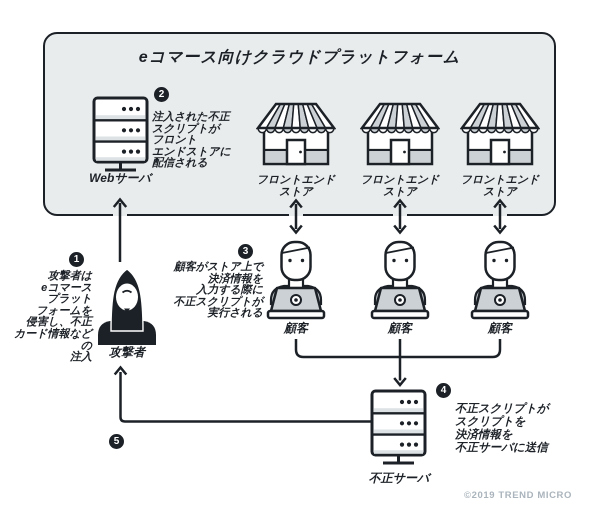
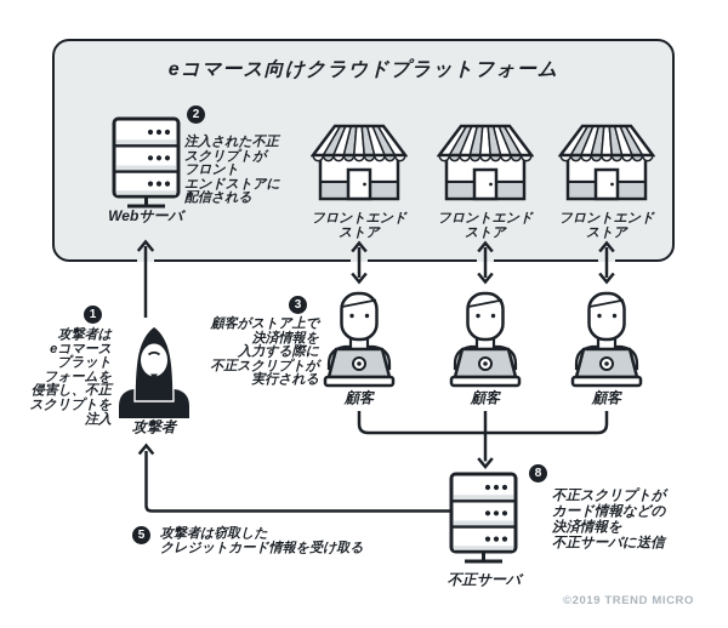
  eコマース向けクラウドプラットフォーム
  Webサーバ
  フロントエンド
  ストア
  フロントエンド
  ストア
  フロントエンド
  ストア
  攻撃者
  顧客
  顧客
  顧客
  不正サーバ
  1
  攻撃者は
  eコマース
  プラット
  フォームを
  侵害し、不正
- カード情報などの
+ スクリプトを
  注入
  2
  注入された不正
  スクリプトが
  フロント
  エンドストアに
  配信される
  3
  顧客がストア上で
  決済情報を
  入力する際に
  不正スクリプトが
  実行される
- 4
+ 8
  不正スクリプトが
- スクリプトを
+ カード情報などの
  決済情報を
  不正サーバに送信
  5
+ 攻撃者は窃取した
+ クレジットカード情報を受け取る
  ©2019 TREND MICRO
